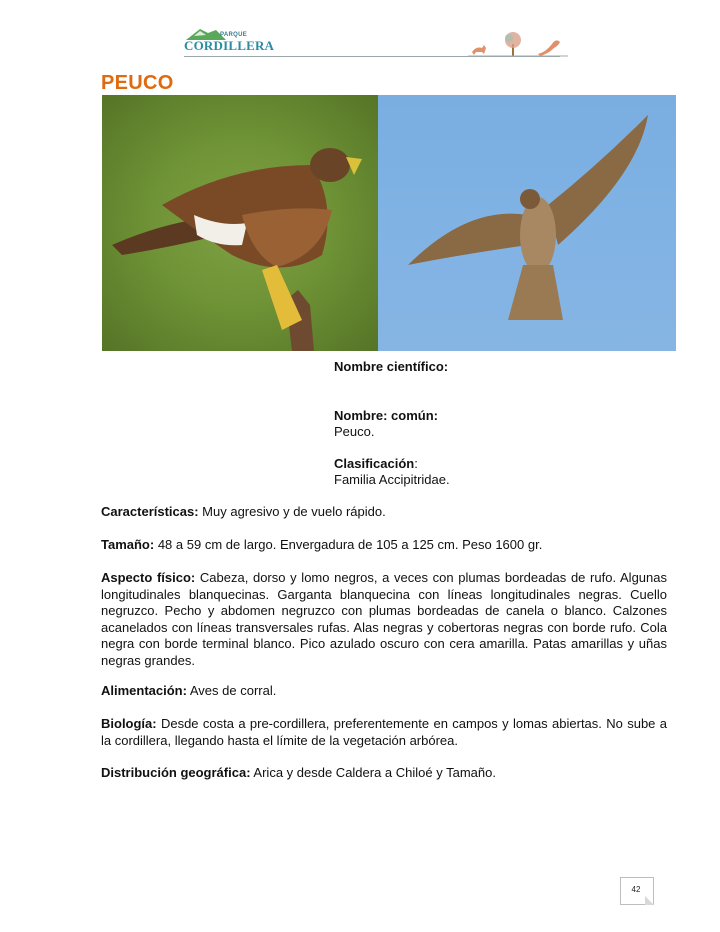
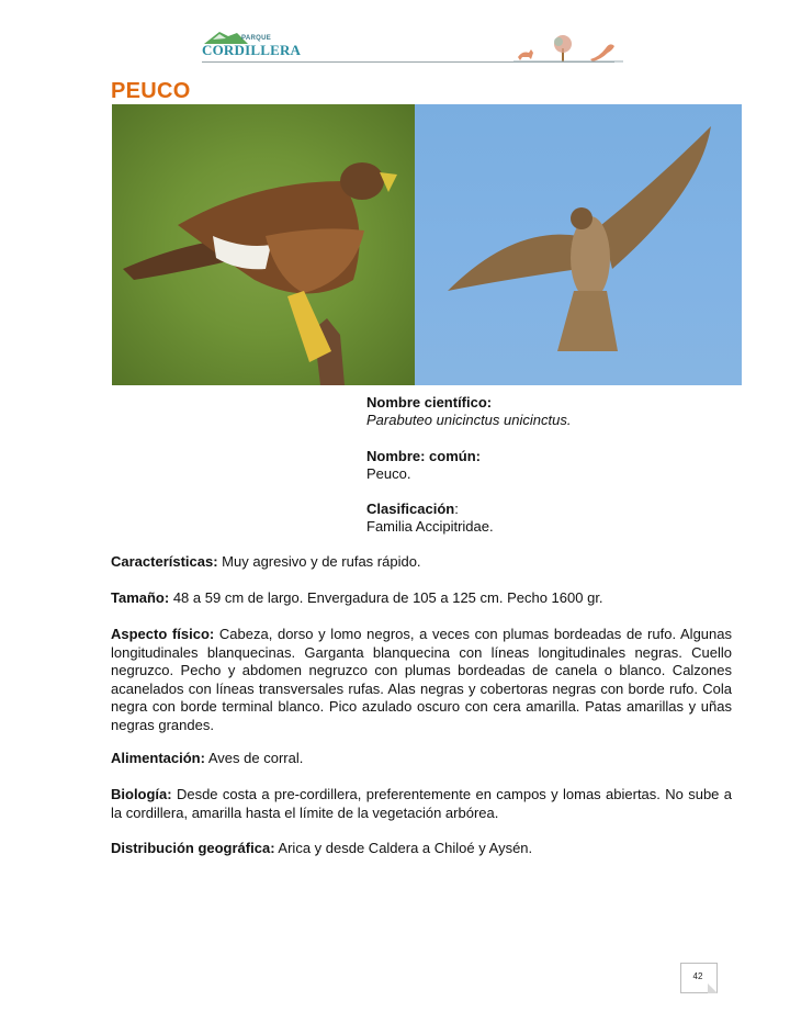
  CORDILLERA
  PEUCO
  Nombre científico:
+ Parabuteo unicinctus unicinctus.
  Nombre: común:
  Peuco.
  Clasificación:
  Familia Accipitridae.
- Características: Muy agresivo y de vuelo rápido.
+ Características: Muy agresivo y de rufas rápido.
- Tamaño: 48 a 59 cm de largo. Envergadura de 105 a 125 cm. Peso 1600 gr.
+ Tamaño: 48 a 59 cm de largo. Envergadura de 105 a 125 cm. Pecho 1600 gr.
  Aspecto físico: Cabeza, dorso y lomo negros, a veces con plumas bordeadas de rufo. Algunas longitudinales blanquecinas. Garganta blanquecina con líneas longitudinales negras. Cuello negruzco. Pecho y abdomen negruzco con plumas bordeadas de canela o blanco. Calzones acanelados con líneas transversales rufas. Alas negras y cobertoras negras con borde rufo. Cola negra con borde terminal blanco. Pico azulado oscuro con cera amarilla. Patas amarillas y uñas negras grandes.
  Alimentación: Aves de corral.
- Biología: Desde costa a pre-cordillera, preferentemente en campos y lomas abiertas. No sube a la cordillera, llegando hasta el límite de la vegetación arbórea.
+ Biología: Desde costa a pre-cordillera, preferentemente en campos y lomas abiertas. No sube a la cordillera, amarilla hasta el límite de la vegetación arbórea.
- Distribución geográfica: Arica y desde Caldera a Chiloé y Tamaño.
+ Distribución geográfica: Arica y desde Caldera a Chiloé y Aysén.
  42
